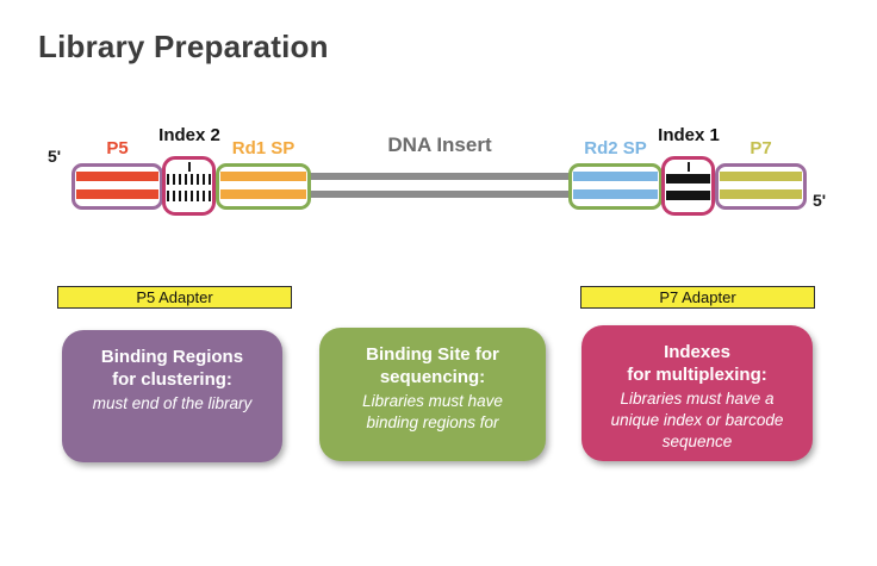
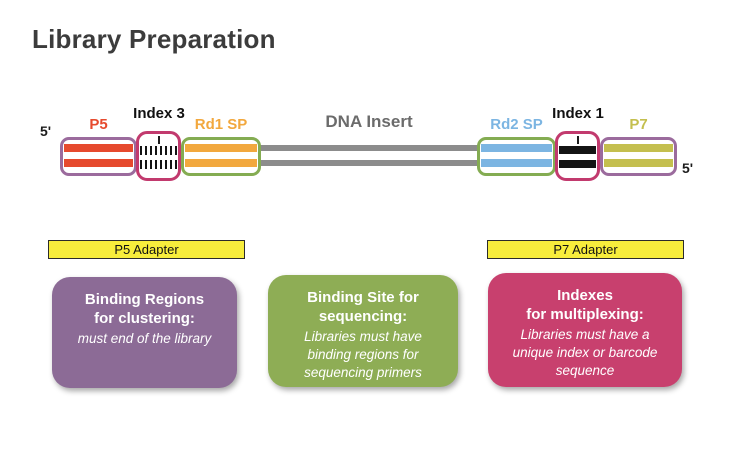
  Library Preparation
  5'
  5'
  P5
- Index 2
+ Index 3
  Rd1 SP
  DNA Insert
  Rd2 SP
  Index 1
  P7
  P5 Adapter
  P7 Adapter
  Binding Regions
  for clustering:
  must end of the library
  Binding Site for
  sequencing:
  Libraries must have
  binding regions for
+ sequencing primers
  Indexes
  for multiplexing:
  Libraries must have a
  unique index or barcode
  sequence
